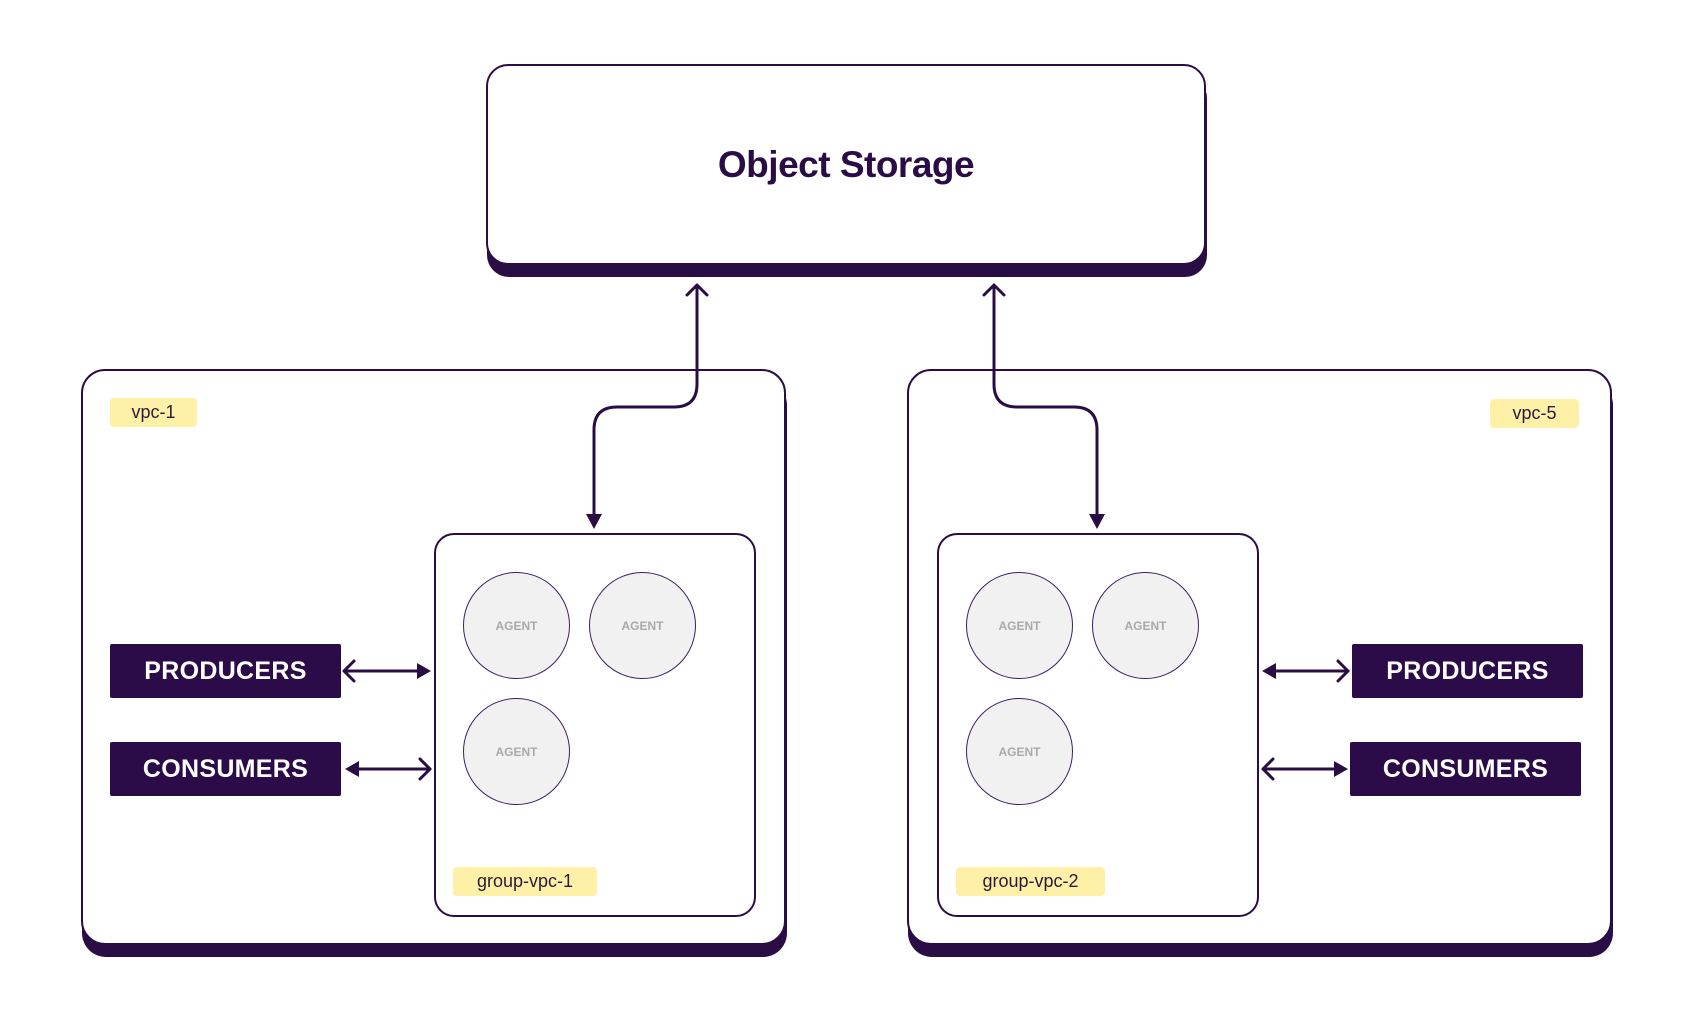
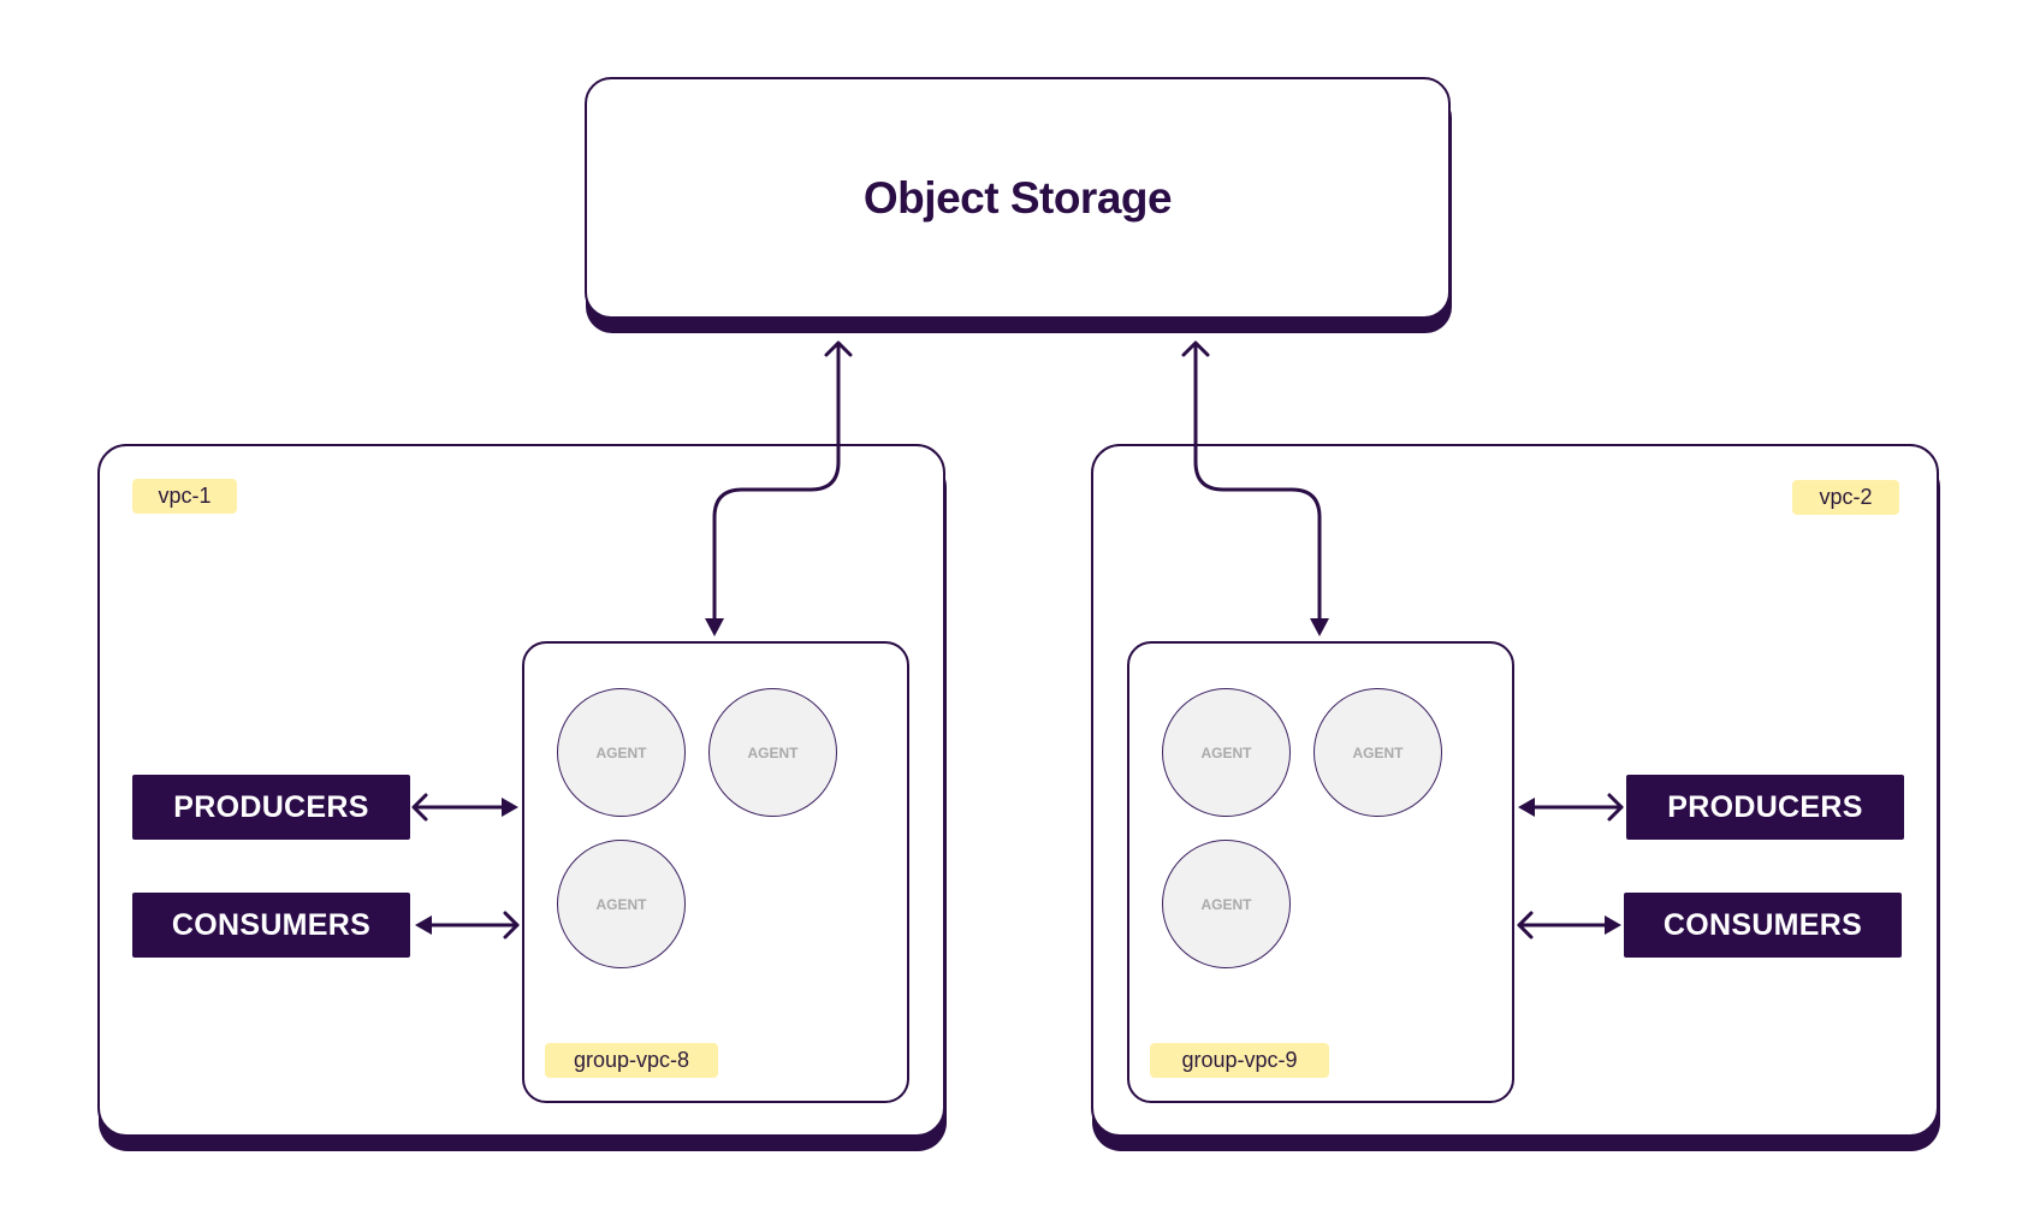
  Object Storage
  vpc-1
  AGENT
  AGENT
  AGENT
- group-vpc-1
+ group-vpc-8
  PRODUCERS
  CONSUMERS
- vpc-5
+ vpc-2
  AGENT
  AGENT
  AGENT
- group-vpc-2
+ group-vpc-9
  PRODUCERS
  CONSUMERS
